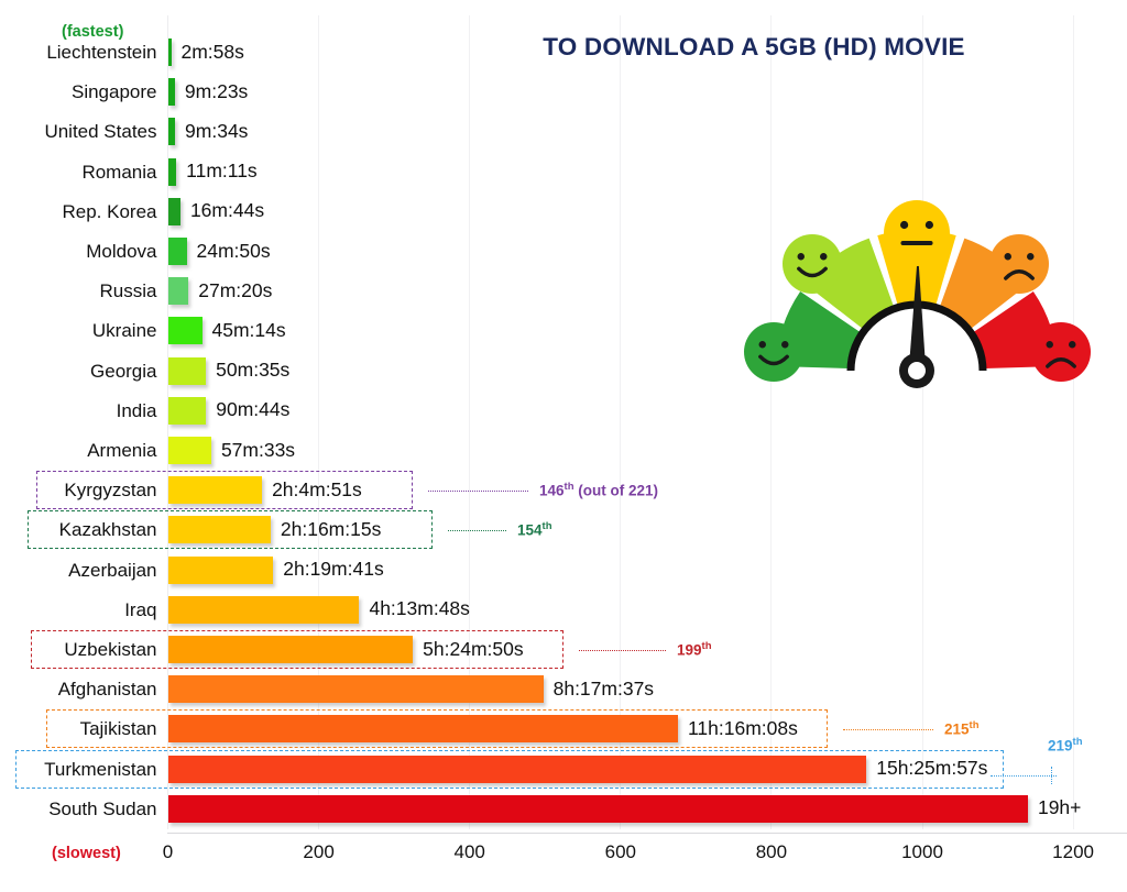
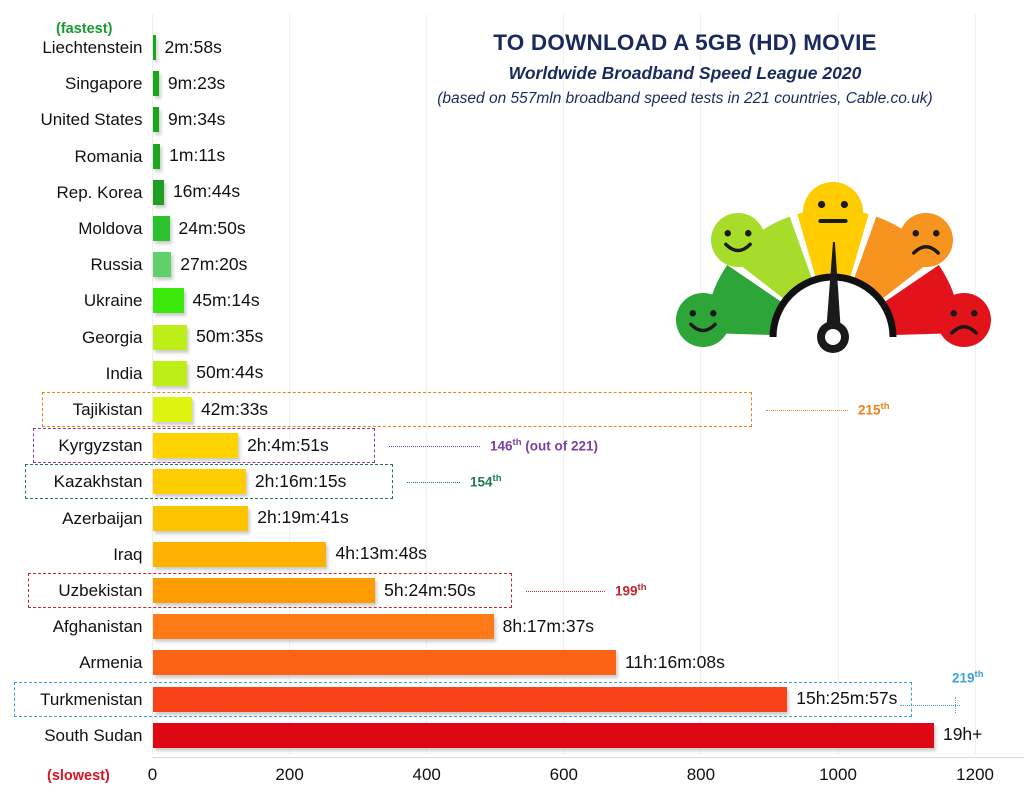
  (fastest)
  (slowest)
  TO DOWNLOAD A 5GB (HD) MOVIE
+ Worldwide Broadband Speed League 2020
+ (based on 557mln broadband speed tests in 221 countries, Cable.co.uk)
  Liechtenstein
  2m:58s
  Singapore
  9m:23s
  United States
  9m:34s
  Romania
- 11m:11s
+ 1m:11s
  Rep. Korea
  16m:44s
  Moldova
  24m:50s
  Russia
  27m:20s
  Ukraine
  45m:14s
  Georgia
  50m:35s
  India
- 90m:44s
+ 50m:44s
- Armenia
+ Tajikistan
- 57m:33s
+ 42m:33s
  Kyrgyzstan
  2h:4m:51s
  Kazakhstan
  2h:16m:15s
  Azerbaijan
  2h:19m:41s
  Iraq
  4h:13m:48s
  Uzbekistan
  5h:24m:50s
  Afghanistan
  8h:17m:37s
- Tajikistan
+ Armenia
  11h:16m:08s
  Turkmenistan
  15h:25m:57s
  South Sudan
  19h+
  146th (out of 221)
  154th
  199th
  215th
  219th
  0
  200
  400
  600
  800
  1000
  1200
